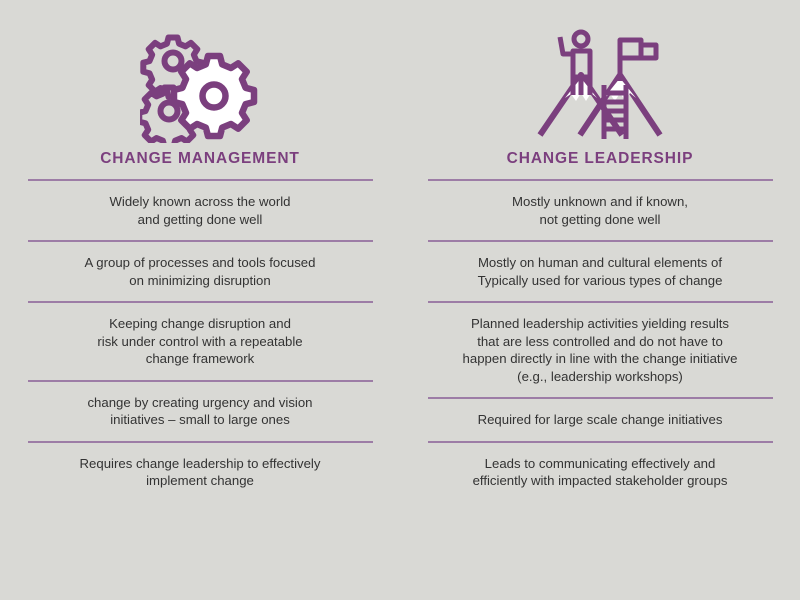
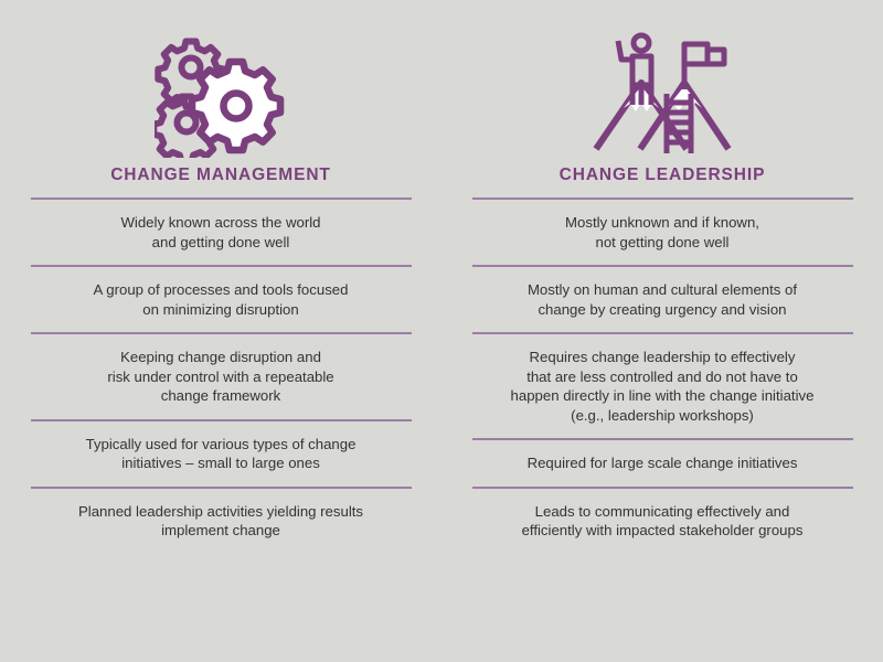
  CHANGE MANAGEMENT
  Widely known across the world
  and getting done well
  A group of processes and tools focused
  on minimizing disruption
  Keeping change disruption and
  risk under control with a repeatable
  change framework
- change by creating urgency and vision
+ Typically used for various types of change
  initiatives – small to large ones
- Requires change leadership to effectively
+ Planned leadership activities yielding results
  implement change
  CHANGE LEADERSHIP
  Mostly unknown and if known,
  not getting done well
  Mostly on human and cultural elements of
- Typically used for various types of change
+ change by creating urgency and vision
- Planned leadership activities yielding results
+ Requires change leadership to effectively
  that are less controlled and do not have to
  happen directly in line with the change initiative
  (e.g., leadership workshops)
  Required for large scale change initiatives
  Leads to communicating effectively and
  efficiently with impacted stakeholder groups
